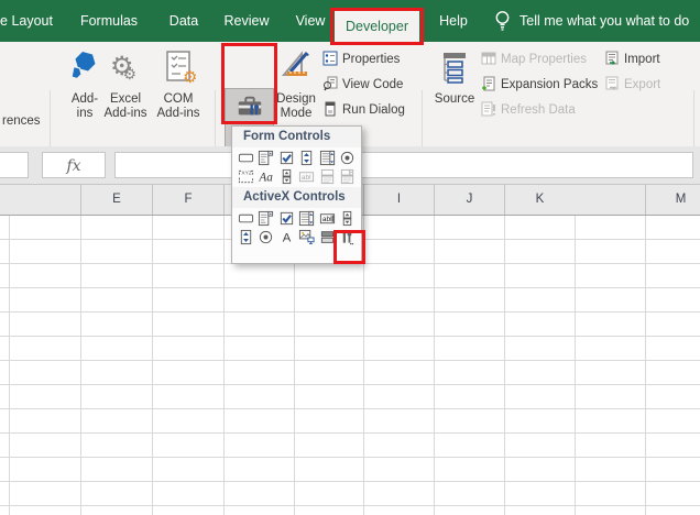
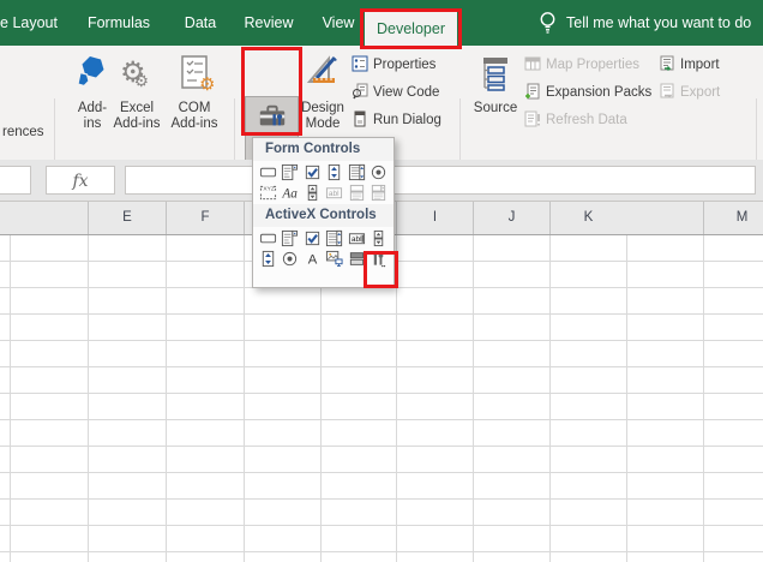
  e Layout
  Formulas
  Data
  Review
  View
- Help
- Tell me what you what to do
+ Tell me what you want to do
  Developer
  rences
  Add-
  ins
  ⚙⚙
  Excel
  Add-ins
  ⚙
  COM
  Add-ins
  Design
  Mode
  Properties
  View Code
  Run Dialog
  Source
  Map Properties
  Expansion Packs
  Refresh Data
  Import
  Export
  fx
  E
  F
  I
  J
  K
  M
  Form Controls
  Aa
  ActiveX Controls
  A
